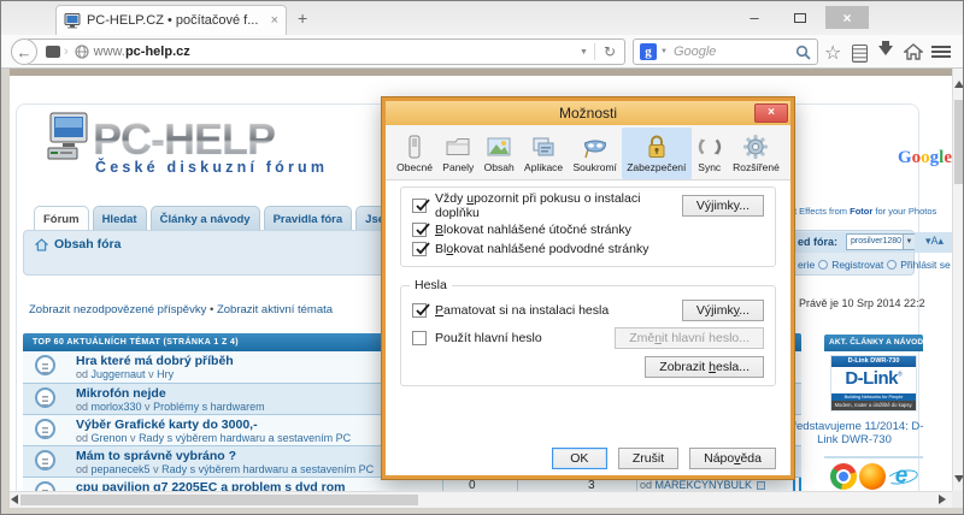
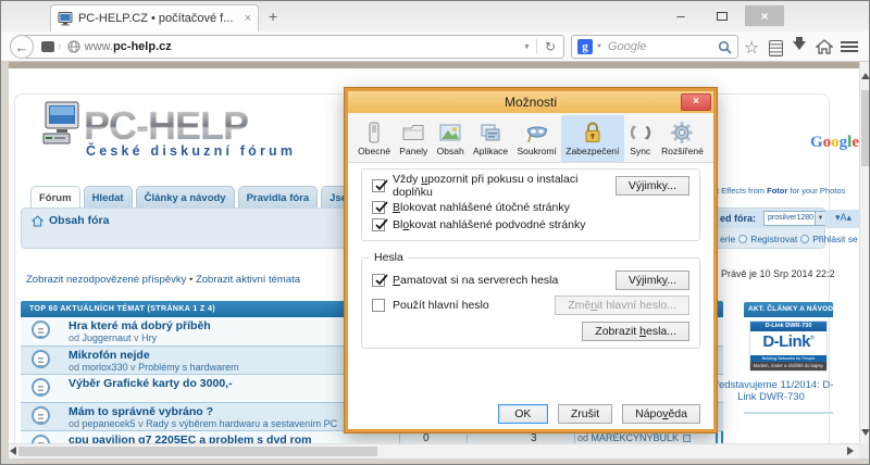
  PC-HELP.CZ • počítačové f...
  ×
  +
  –
  ×
  ›
  www.pc-help.cz
  ↻
  ←
  g
  Google
  ☆
  PC-HELP
  České diskuzní fórum
  Fórum
  Hledat
  Články a návody
  Pravidla fóra
  Obsah fóra
  ed fóra:
  ▾A▴
  erie
  Registrovat
  Přihlásit se
  Zobrazit nezodpovězené příspěvky • Zobrazit aktivní témata
  Hra které má dobrý příběh
  od Juggernaut v Hry
  Mikrofón nejde
  od morlox330 v Problémy s hardwarem
  Výběr Grafické karty do 3000,-
- od Grenon v Rady s výběrem hardwaru a sestavením PC
  Mám to správně vybráno ?
  od pepanecek5 v Rady s výběrem hardwaru a sestavením PC
  cpu pavilion g7 2205EC a problem s dvd rom
  0
  3
  od MAREKCYNYBULK
  Google
  t Effects from Fotor for your Photos
  Právě je 10 Srp 2014 22:2
  D-Link
  ředstavujeme 11/2014: D-Link DWR-730
- e
  Možnosti
  ×
  Obecné
  Panely
  Obsah
  Aplikace
  Soukromí
  Zabezpečení
  Sync
  Rozšířené
  Vždy upozornit při pokusu o instalaci doplňku
  Výjimky...
  Blokovat nahlášené útočné stránky
  Blokovat nahlášené podvodné stránky
  Hesla
- Pamatovat si na instalaci hesla
+ Pamatovat si na serverech hesla
  Výjimky...
  Použít hlavní heslo
  Změnit hlavní heslo...
  Zobrazit hesla...
  OK
  Zrušit
  Nápověda
